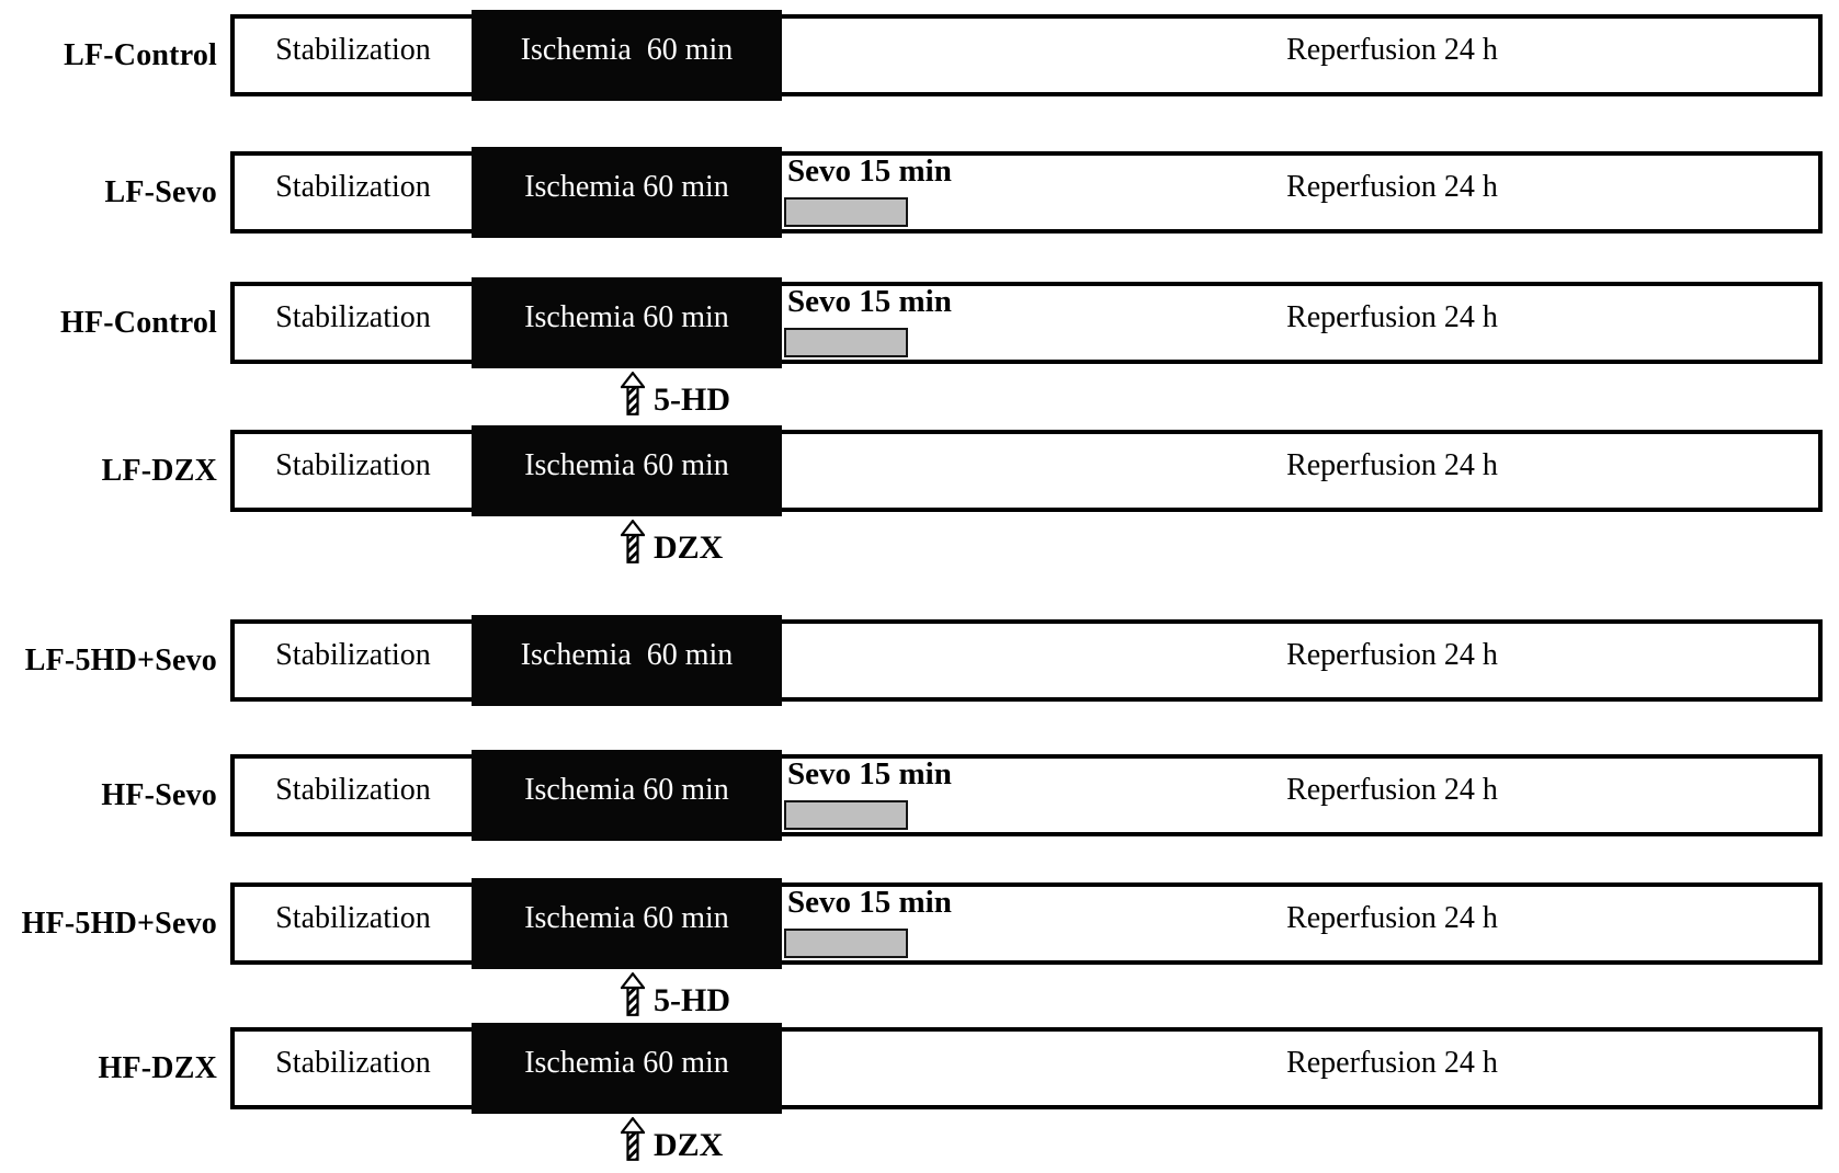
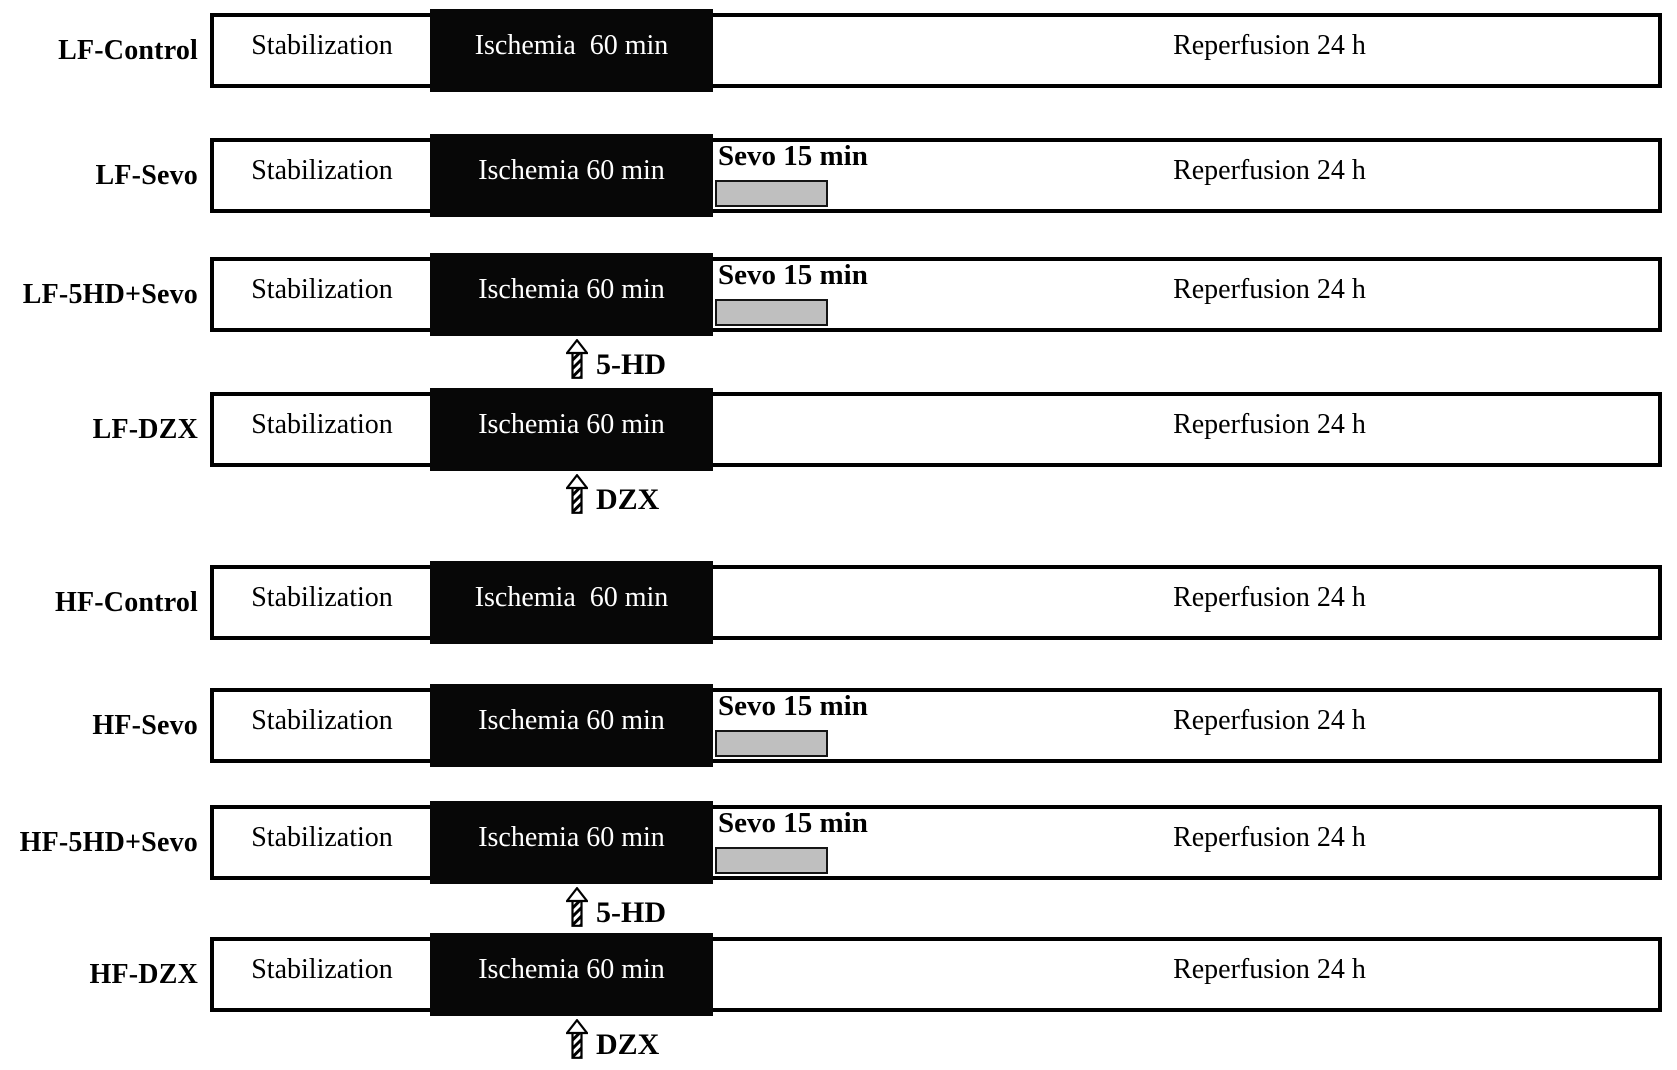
  LF-Control
  Stabilization
  Ischemia 60 min
  Reperfusion 24 h
  LF-Sevo
  Stabilization
  Ischemia 60 min
  Reperfusion 24 h
  Sevo 15 min
- HF-Control
+ LF-5HD+Sevo
  Stabilization
  Ischemia 60 min
  Reperfusion 24 h
  Sevo 15 min
  5-HD
  LF-DZX
  Stabilization
  Ischemia 60 min
  Reperfusion 24 h
  DZX
- LF-5HD+Sevo
+ HF-Control
  Stabilization
  Ischemia 60 min
  Reperfusion 24 h
  HF-Sevo
  Stabilization
  Ischemia 60 min
  Reperfusion 24 h
  Sevo 15 min
  HF-5HD+Sevo
  Stabilization
  Ischemia 60 min
  Reperfusion 24 h
  Sevo 15 min
  5-HD
  HF-DZX
  Stabilization
  Ischemia 60 min
  Reperfusion 24 h
  DZX
